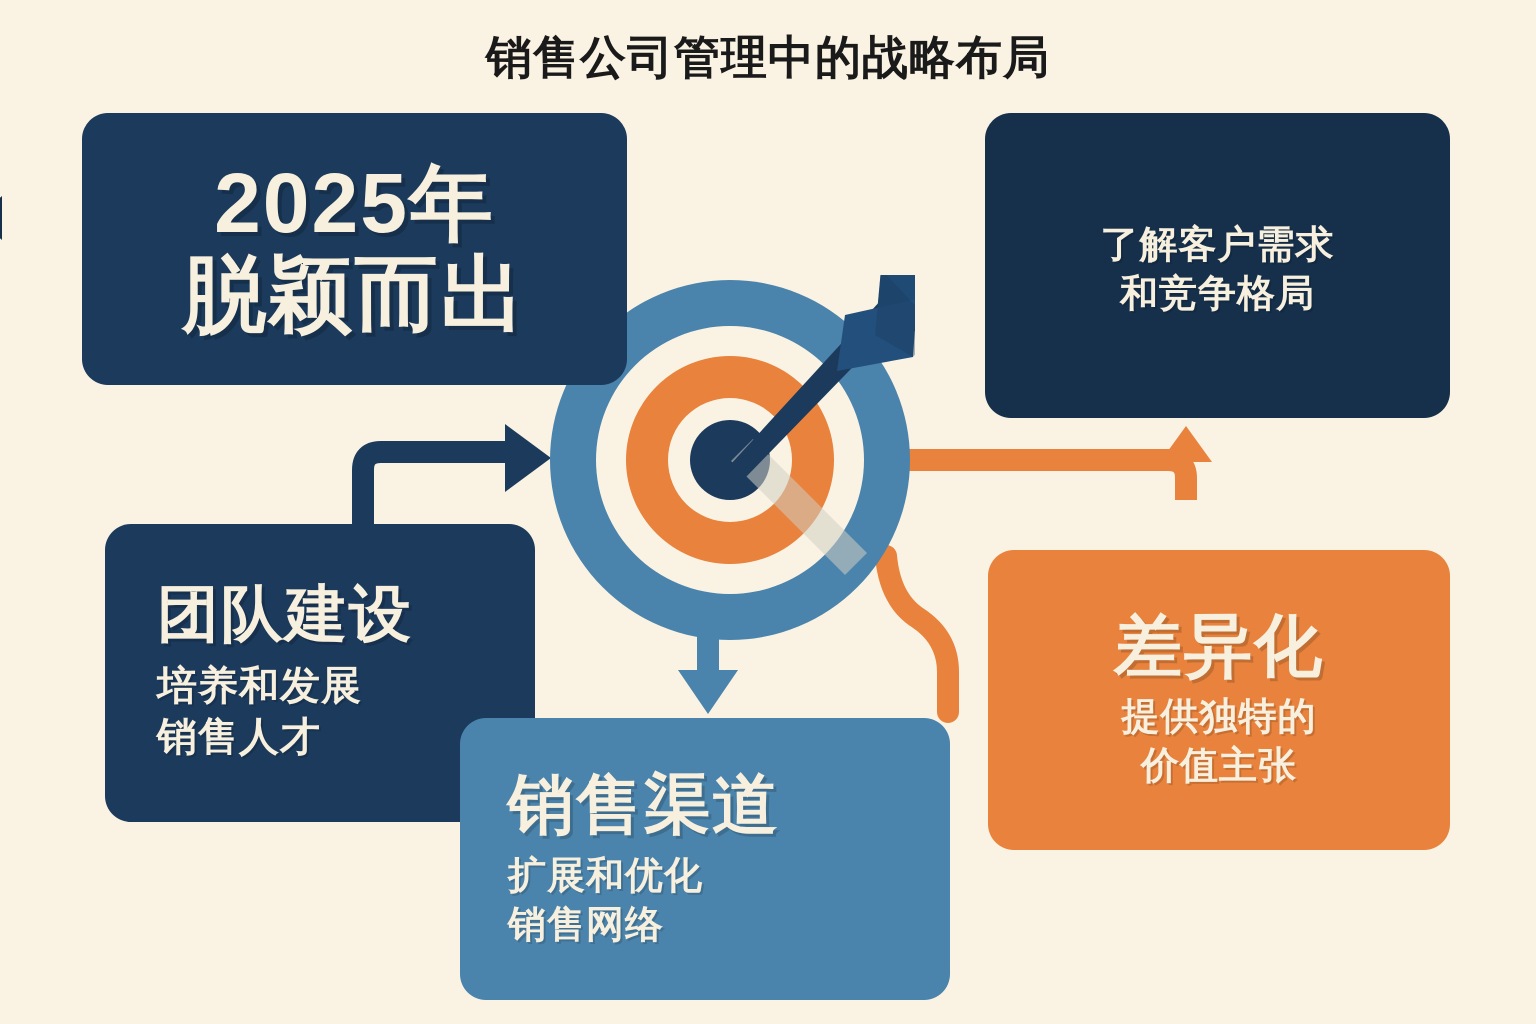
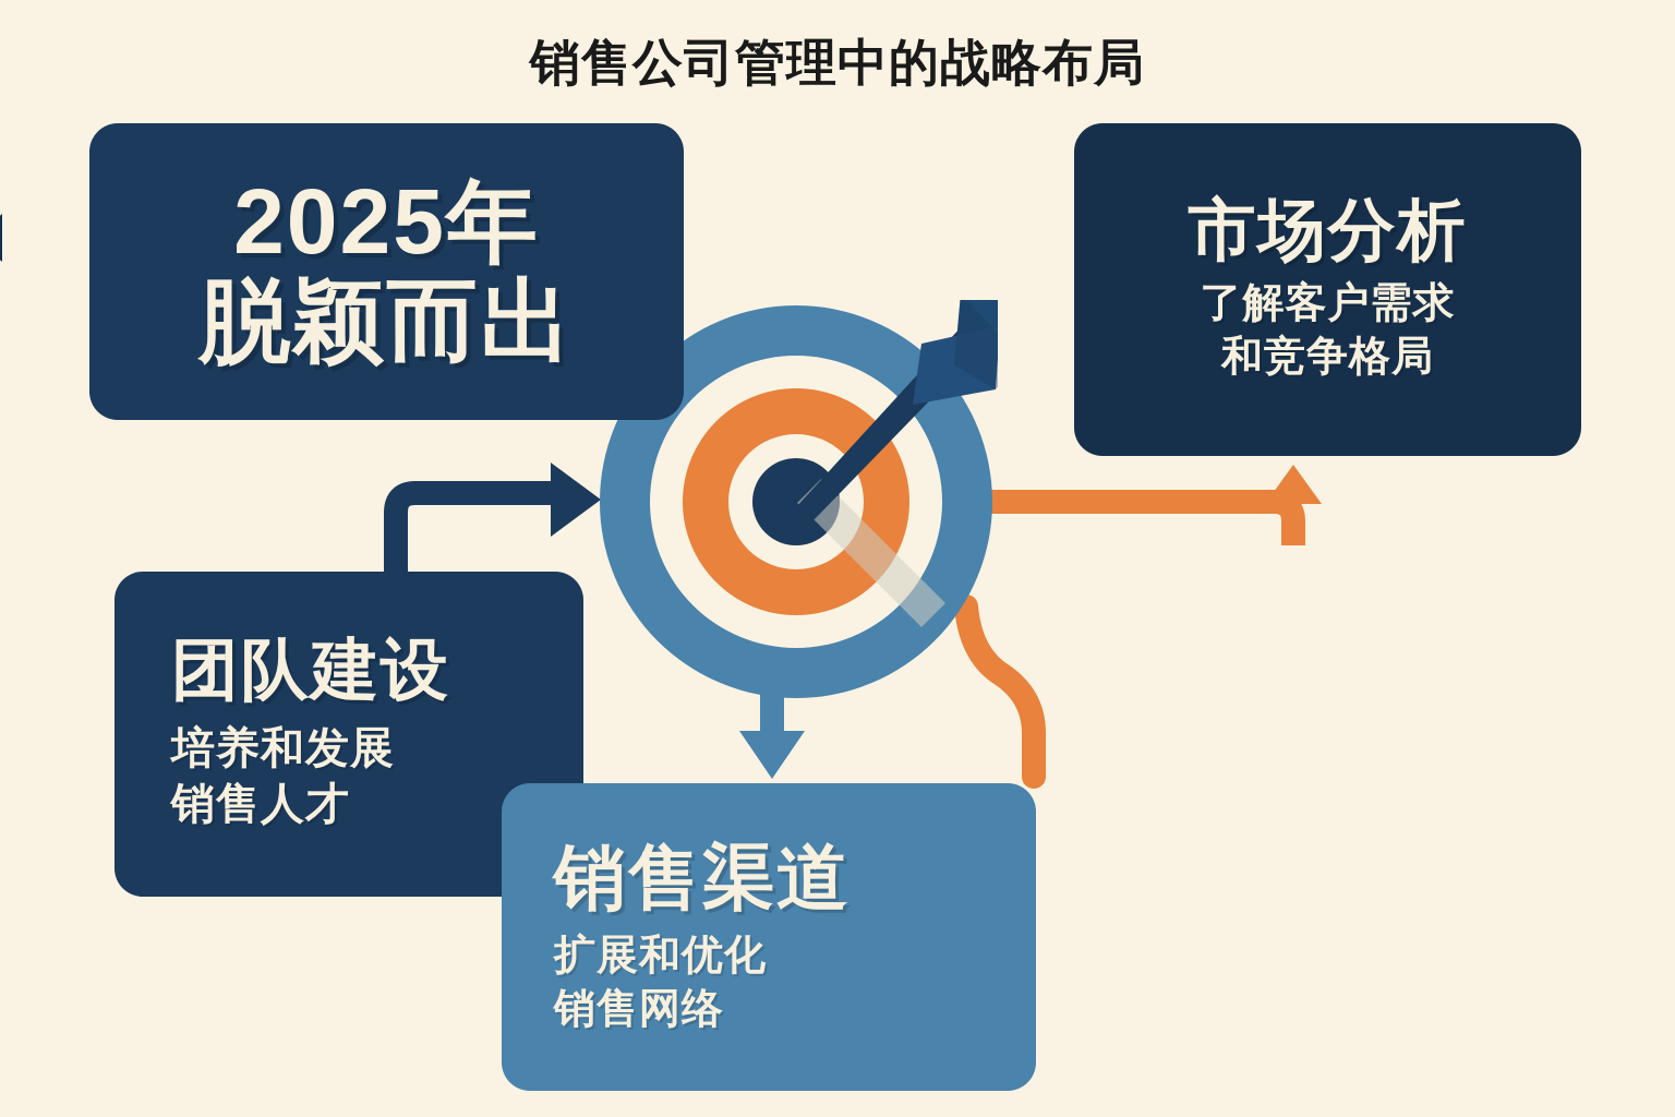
  销售公司管理中的战略布局
  2025年
  脱颖而出
+ 市场分析
  了解客户需求
  和竞争格局
  团队建设
  培养和发展
  销售人才
  销售渠道
  扩展和优化
  销售网络
- 差异化
- 提供独特的
- 价值主张
